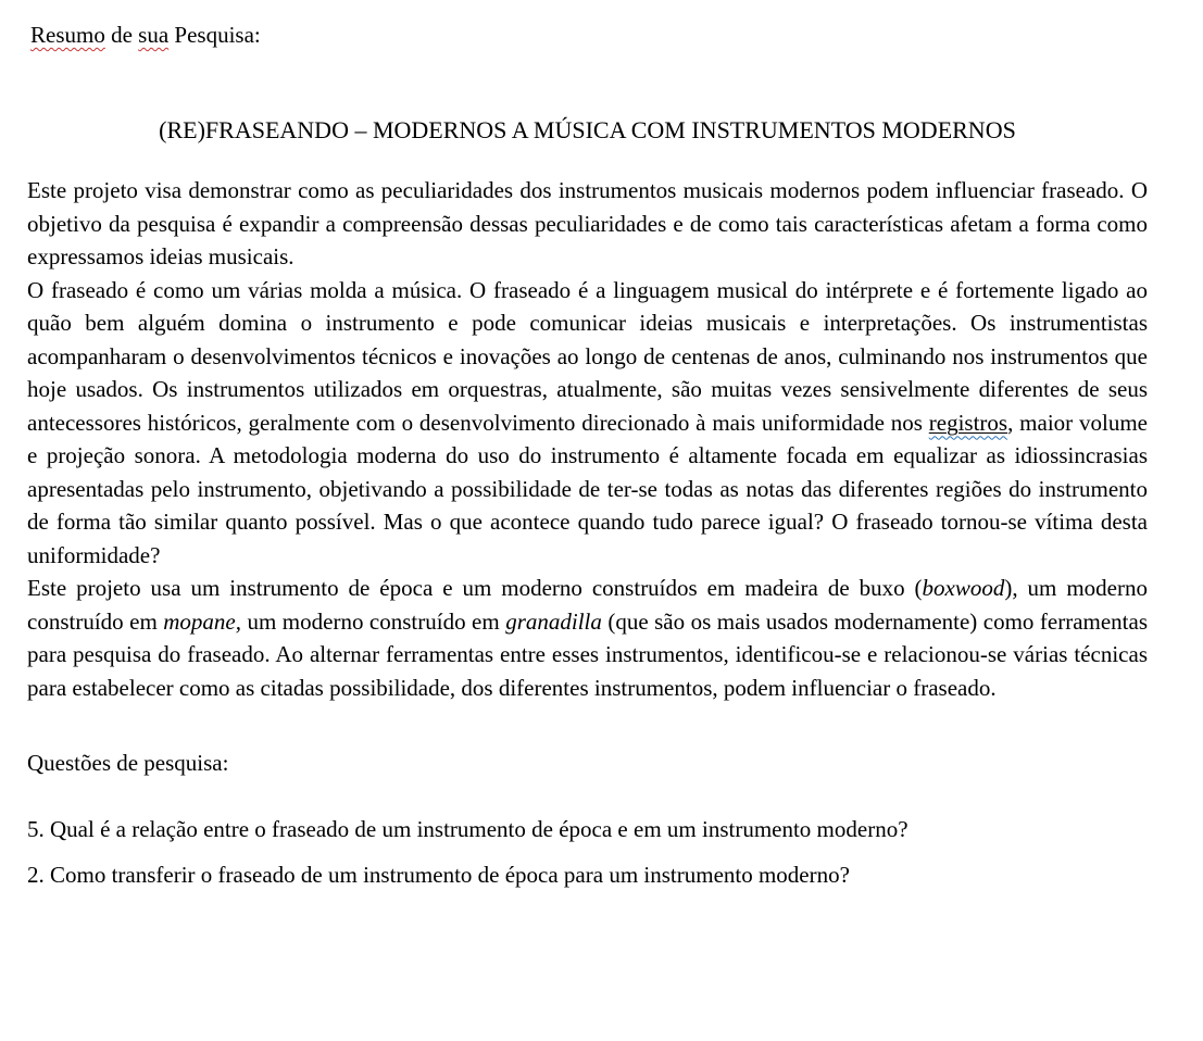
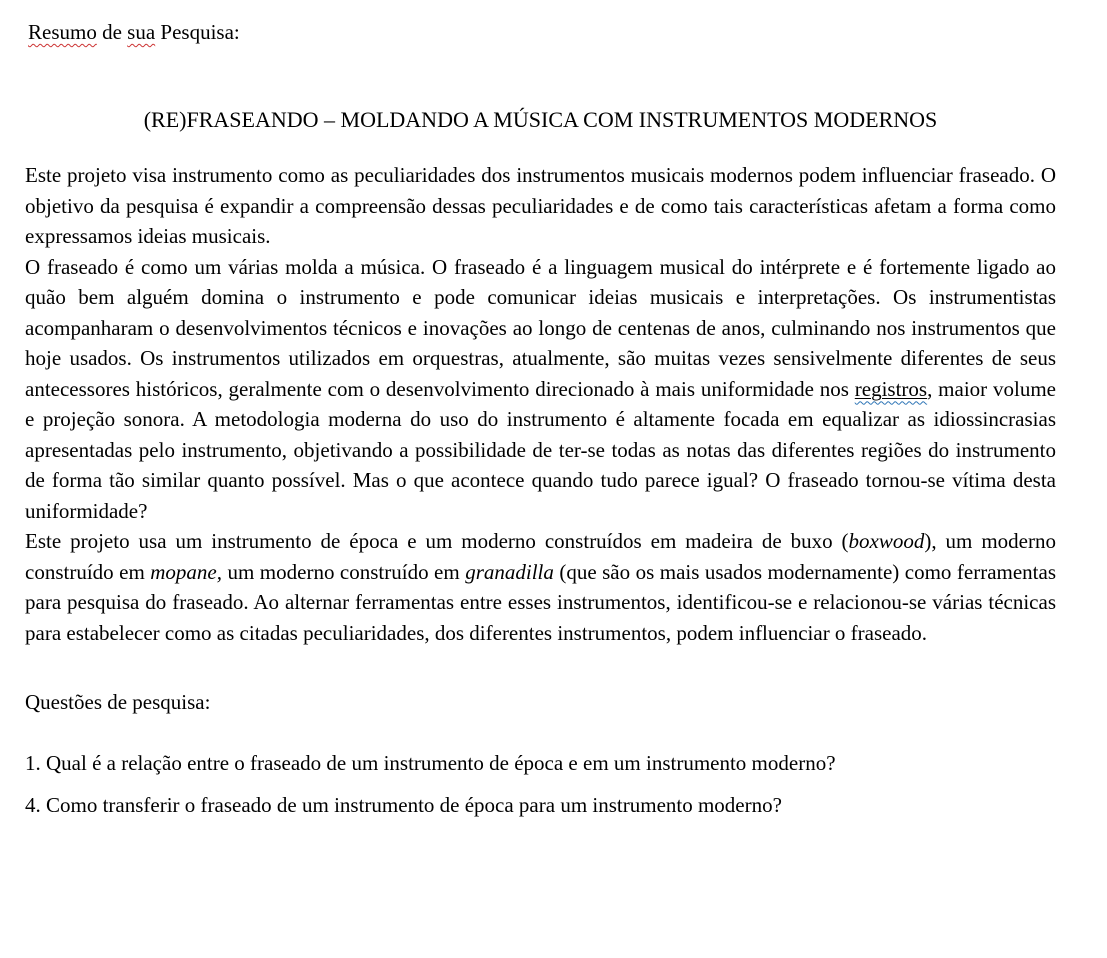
  Resumo de sua Pesquisa:
- (RE)FRASEANDO – MODERNOS A MÚSICA COM INSTRUMENTOS MODERNOS
+ (RE)FRASEANDO – MOLDANDO A MÚSICA COM INSTRUMENTOS MODERNOS
- Este projeto visa demonstrar como as peculiaridades dos instrumentos musicais modernos podem influenciar fraseado. O objetivo da pesquisa é expandir a compreensão dessas peculiaridades e de como tais características afetam a forma como expressamos ideias musicais.
+ Este projeto visa instrumento como as peculiaridades dos instrumentos musicais modernos podem influenciar fraseado. O objetivo da pesquisa é expandir a compreensão dessas peculiaridades e de como tais características afetam a forma como expressamos ideias musicais.
  O fraseado é como um várias molda a música. O fraseado é a linguagem musical do intérprete e é fortemente ligado ao quão bem alguém domina o instrumento e pode comunicar ideias musicais e interpretações. Os instrumentistas acompanharam o desenvolvimentos técnicos e inovações ao longo de centenas de anos, culminando nos instrumentos que hoje usados. Os instrumentos utilizados em orquestras, atualmente, são muitas vezes sensivelmente diferentes de seus antecessores históricos, geralmente com o desenvolvimento direcionado à mais uniformidade nos registros, maior volume e projeção sonora. A metodologia moderna do uso do instrumento é altamente focada em equalizar as idiossincrasias apresentadas pelo instrumento, objetivando a possibilidade de ter-se todas as notas das diferentes regiões do instrumento de forma tão similar quanto possível. Mas o que acontece quando tudo parece igual? O fraseado tornou-se vítima desta uniformidade?
- Este projeto usa um instrumento de época e um moderno construídos em madeira de buxo (boxwood), um moderno construído em mopane, um moderno construído em granadilla (que são os mais usados modernamente) como ferramentas para pesquisa do fraseado. Ao alternar ferramentas entre esses instrumentos, identificou-se e relacionou-se várias técnicas para estabelecer como as citadas possibilidade, dos diferentes instrumentos, podem influenciar o fraseado.
+ Este projeto usa um instrumento de época e um moderno construídos em madeira de buxo (boxwood), um moderno construído em mopane, um moderno construído em granadilla (que são os mais usados modernamente) como ferramentas para pesquisa do fraseado. Ao alternar ferramentas entre esses instrumentos, identificou-se e relacionou-se várias técnicas para estabelecer como as citadas peculiaridades, dos diferentes instrumentos, podem influenciar o fraseado.
  Questões de pesquisa:
- 5. Qual é a relação entre o fraseado de um instrumento de época e em um instrumento moderno?
+ 1. Qual é a relação entre o fraseado de um instrumento de época e em um instrumento moderno?
- 2. Como transferir o fraseado de um instrumento de época para um instrumento moderno?
+ 4. Como transferir o fraseado de um instrumento de época para um instrumento moderno?
